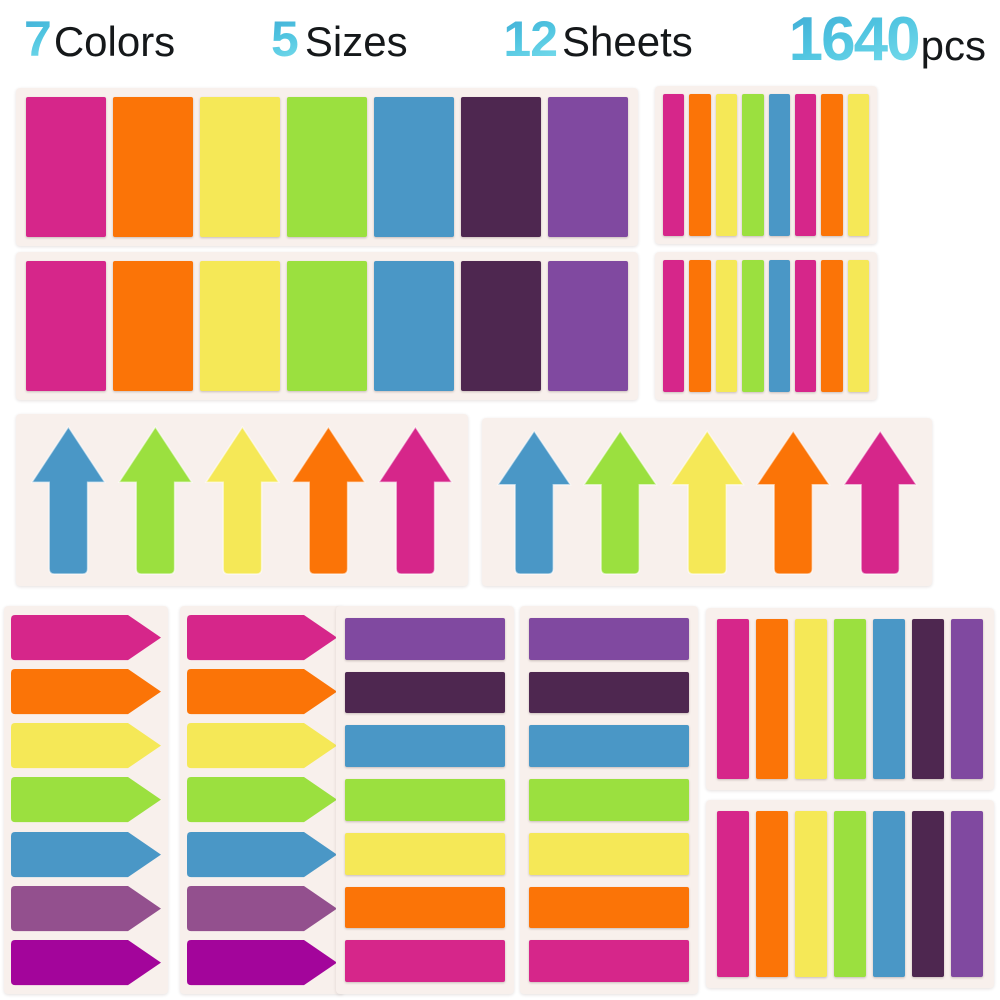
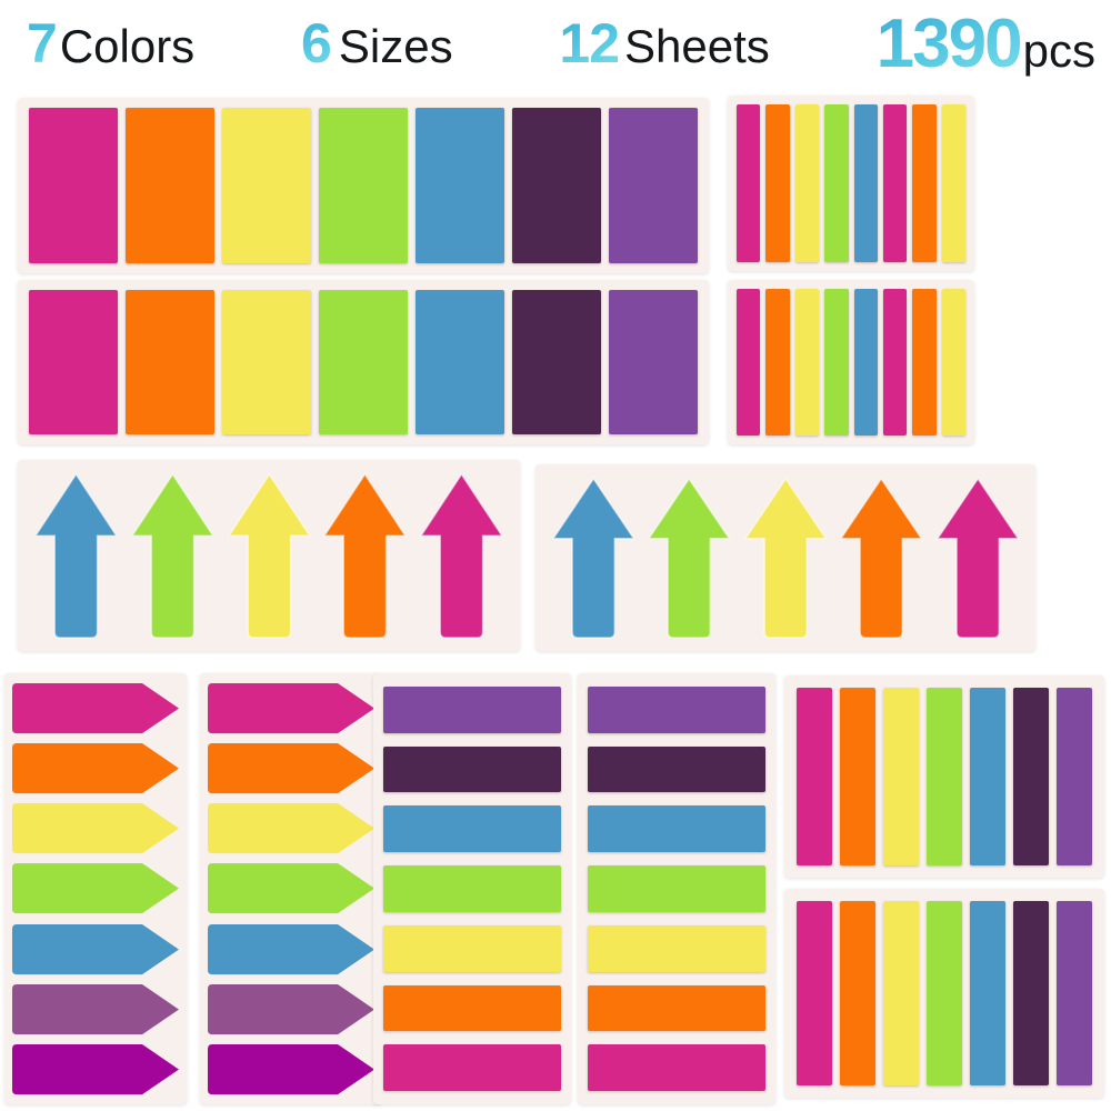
  7
  Colors
- 5
+ 6
  Sizes
  12
  Sheets
- 1640
+ 1390
  pcs
